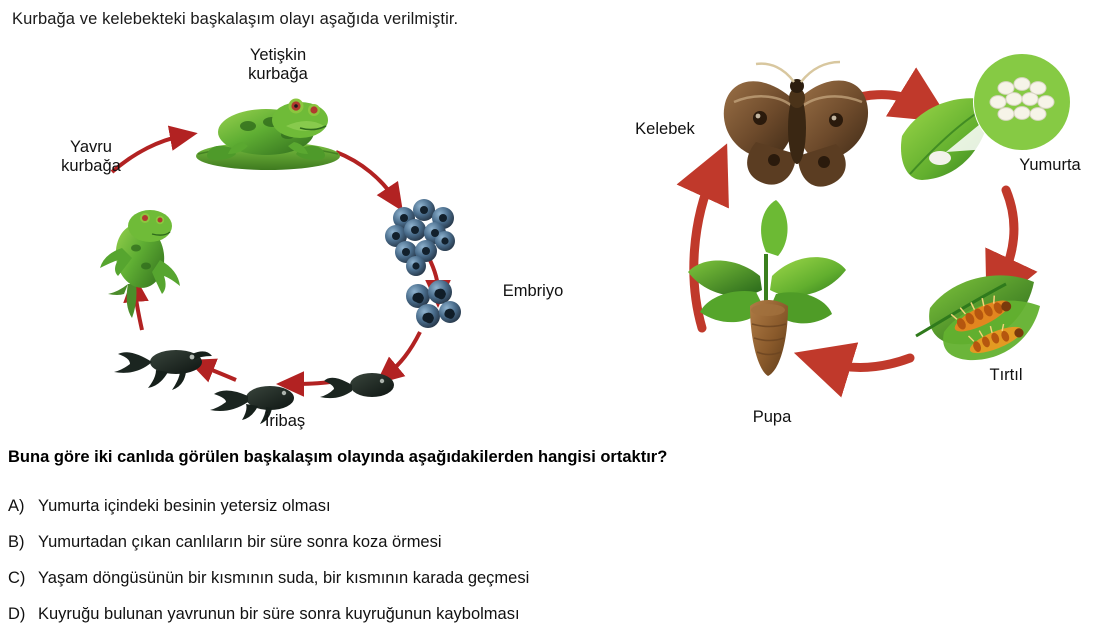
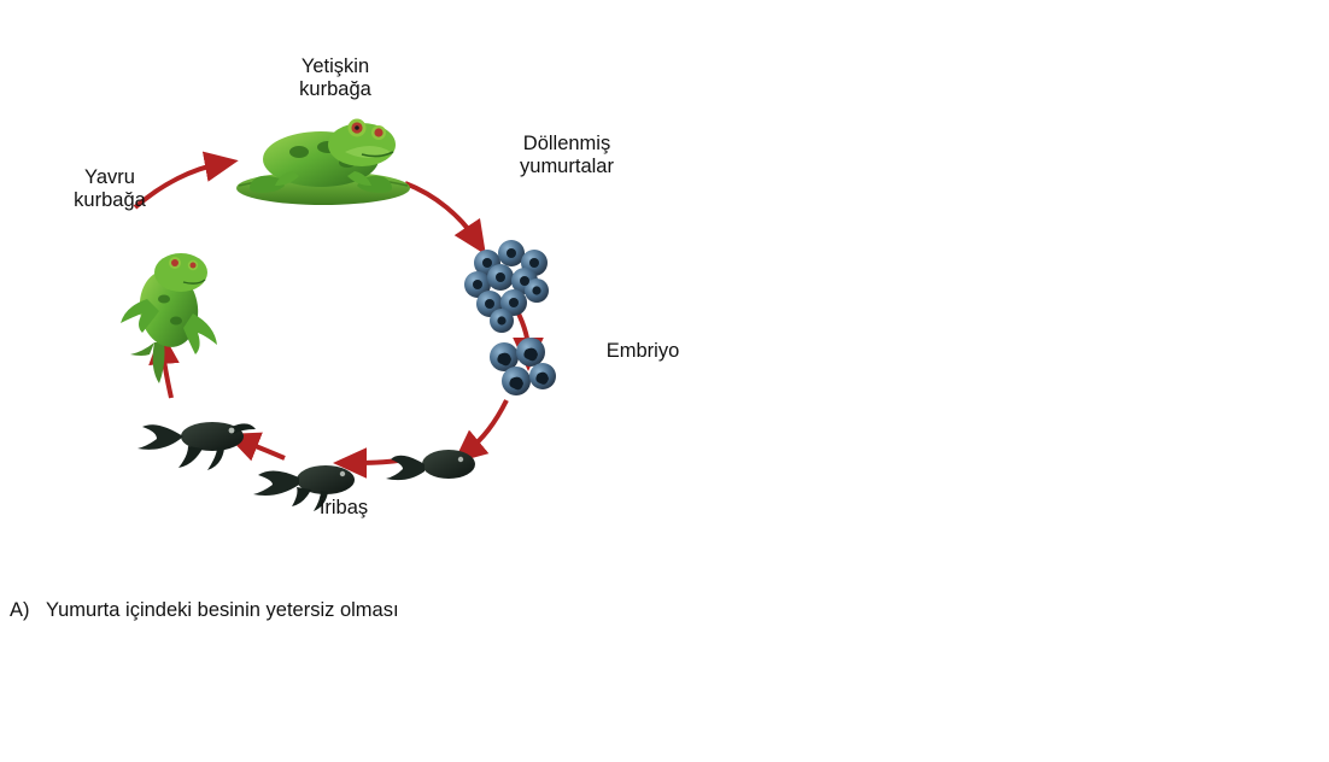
- Kurbağa ve kelebekteki başkalaşım olayı aşağıda verilmiştir.
  Yetişkin
  kurbağa
+ Döllenmiş
+ yumurtalar
  Embriyo
  İribaş
  Yavru
  kurbağa
- Kelebek
- Yumurta
- Tırtıl
- Pupa
- Buna göre iki canlıda görülen başkalaşım olayında aşağıdakilerden hangisi ortaktır?
  A) Yumurta içindeki besinin yetersiz olması
- B) Yumurtadan çıkan canlıların bir süre sonra koza örmesi
- C) Yaşam döngüsünün bir kısmının suda, bir kısmının karada geçmesi
- D) Kuyruğu bulunan yavrunun bir süre sonra kuyruğunun kaybolması
